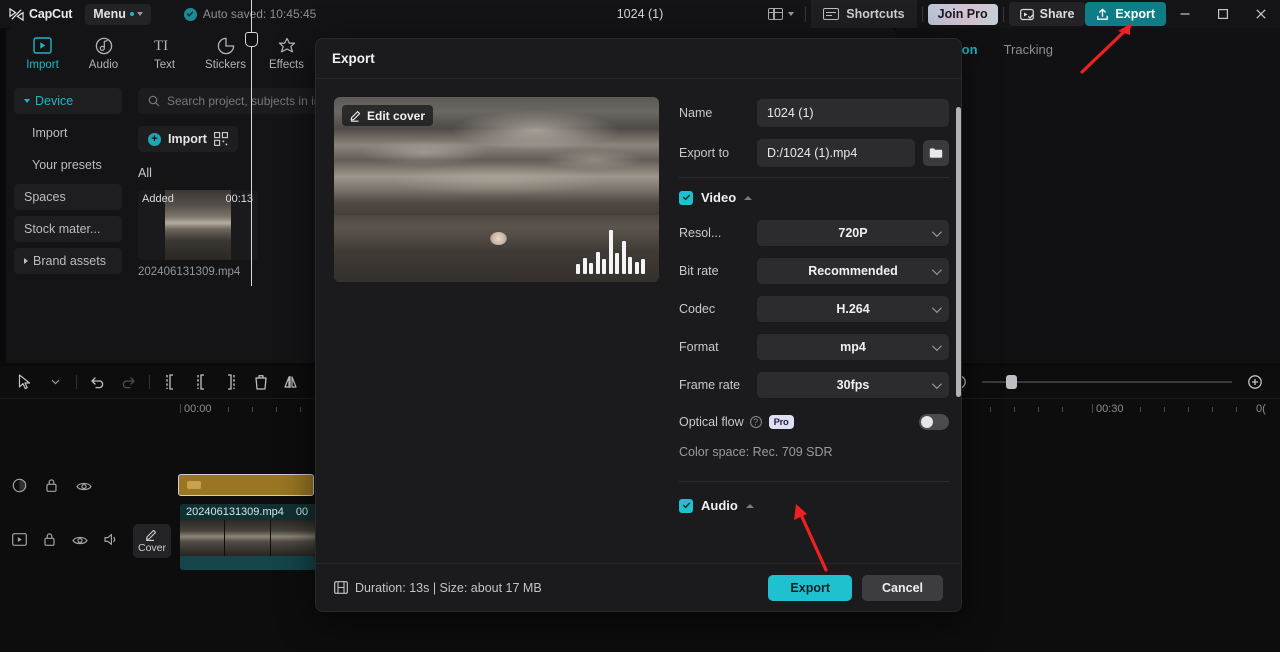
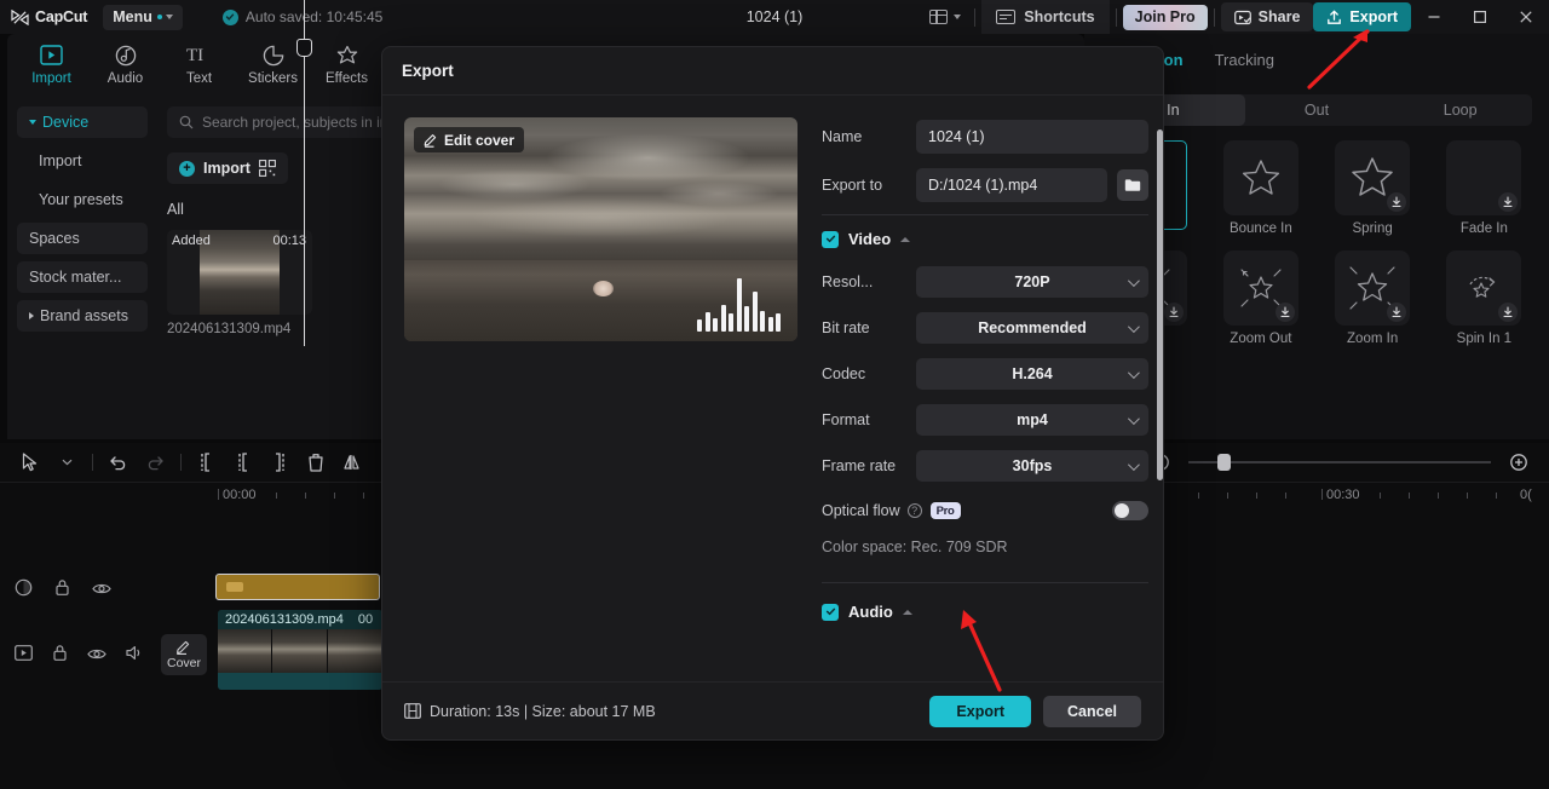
  CapCut
  Menu
  Auto saved: 10:45:45
  1024 (1)
  Shortcuts
  Join Pro
  Share
  Export
  Import
  Audio
  TI
  Text
  Stickers
  Effects
  Device
  Import
  Your presets
  Spaces
  Stock mater...
  Brand assets
  Search project, subjects in i
  +
  Import
  All
  Added
  00:13
  202406131309.mp4
  Tracking
+ In
+ Out
+ Loop
+ Bounce In
+ Spring
+ Fade In
+ Zoom Out
+ Zoom In
+ Spin In 1
  00:00
  00:30
  0(
  Cover
  202406131309.mp4
  00
  Export
  Edit cover
  Name
  1024 (1)
  Export to
  D:/1024 (1).mp4
  Video
  Resol...
  720P
  Bit rate
  Recommended
  Codec
  H.264
  Format
  mp4
  Frame rate
  30fps
  Optical flow
  ?
  Pro
  Color space: Rec. 709 SDR
  Audio
  Duration: 13s | Size: about 17 MB
  Export
  Cancel
